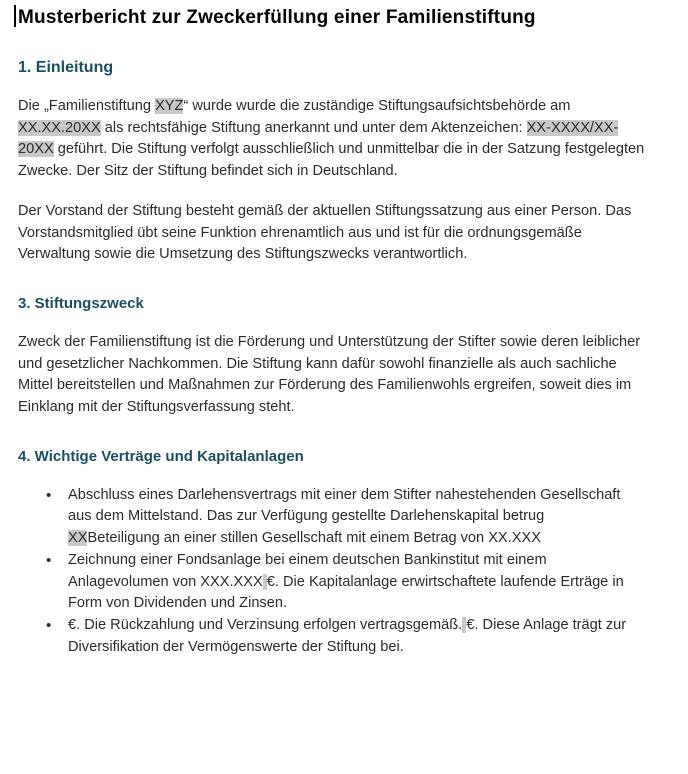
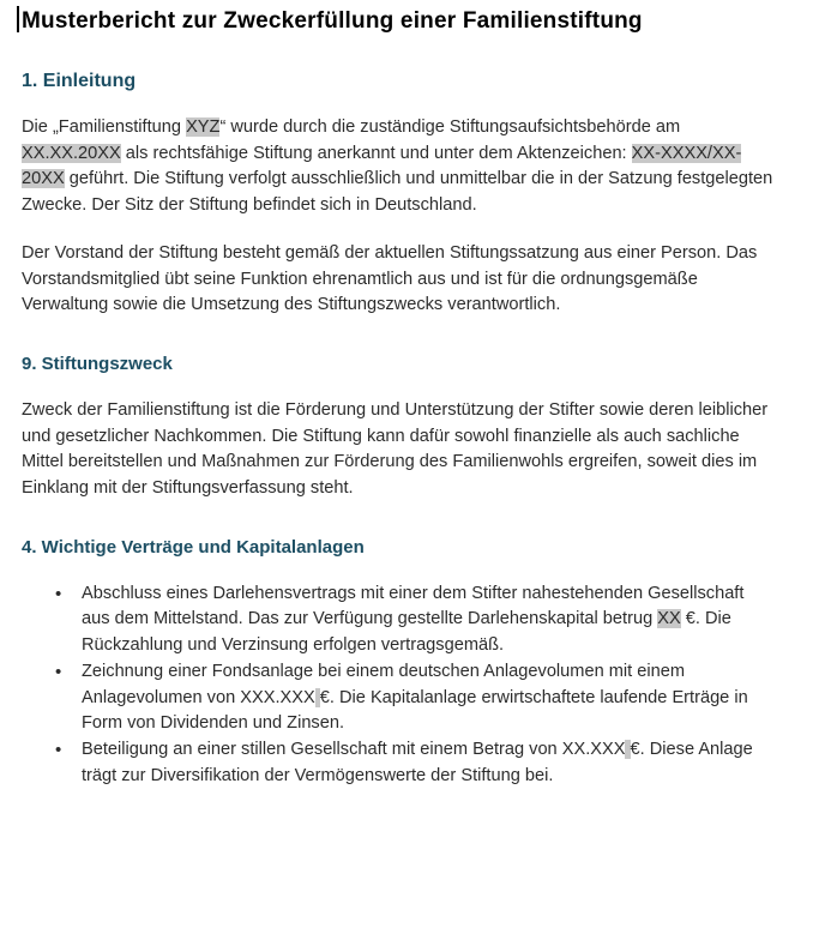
  Musterbericht zur Zweckerfüllung einer Familienstiftung
  1. Einleitung
- Die „Familienstiftung XYZ“ wurde wurde die zuständige Stiftungsaufsichtsbehörde am XX.XX.20XX als rechtsfähige Stiftung anerkannt und unter dem Aktenzeichen: XX-XXXX/XX-20XX geführt. Die Stiftung verfolgt ausschließlich und unmittelbar die in der Satzung festgelegten Zwecke. Der Sitz der Stiftung befindet sich in Deutschland.
+ Die „Familienstiftung XYZ“ wurde durch die zuständige Stiftungsaufsichtsbehörde am XX.XX.20XX als rechtsfähige Stiftung anerkannt und unter dem Aktenzeichen: XX-XXXX/XX-20XX geführt. Die Stiftung verfolgt ausschließlich und unmittelbar die in der Satzung festgelegten Zwecke. Der Sitz der Stiftung befindet sich in Deutschland.
  Der Vorstand der Stiftung besteht gemäß der aktuellen Stiftungssatzung aus einer Person. Das Vorstandsmitglied übt seine Funktion ehrenamtlich aus und ist für die ordnungsgemäße Verwaltung sowie die Umsetzung des Stiftungszwecks verantwortlich.
- 3. Stiftungszweck
+ 9. Stiftungszweck
  Zweck der Familienstiftung ist die Förderung und Unterstützung der Stifter sowie deren leiblicher und gesetzlicher Nachkommen. Die Stiftung kann dafür sowohl finanzielle als auch sachliche Mittel bereitstellen und Maßnahmen zur Förderung des Familienwohls ergreifen, soweit dies im Einklang mit der Stiftungsverfassung steht.
  4. Wichtige Verträge und Kapitalanlagen
- Abschluss eines Darlehensvertrags mit einer dem Stifter nahestehenden Gesellschaft aus dem Mittelstand. Das zur Verfügung gestellte Darlehenskapital betrug XXBeteiligung an einer stillen Gesellschaft mit einem Betrag von XX.XXX
+ Abschluss eines Darlehensvertrags mit einer dem Stifter nahestehenden Gesellschaft aus dem Mittelstand. Das zur Verfügung gestellte Darlehenskapital betrug XX €. Die Rückzahlung und Verzinsung erfolgen vertragsgemäß.
- Zeichnung einer Fondsanlage bei einem deutschen Bankinstitut mit einem Anlagevolumen von XXX.XXX €. Die Kapitalanlage erwirtschaftete laufende Erträge in Form von Dividenden und Zinsen.
+ Zeichnung einer Fondsanlage bei einem deutschen Anlagevolumen mit einem Anlagevolumen von XXX.XXX €. Die Kapitalanlage erwirtschaftete laufende Erträge in Form von Dividenden und Zinsen.
- €. Die Rückzahlung und Verzinsung erfolgen vertragsgemäß. €. Diese Anlage trägt zur Diversifikation der Vermögenswerte der Stiftung bei.
+ Beteiligung an einer stillen Gesellschaft mit einem Betrag von XX.XXX €. Diese Anlage trägt zur Diversifikation der Vermögenswerte der Stiftung bei.
